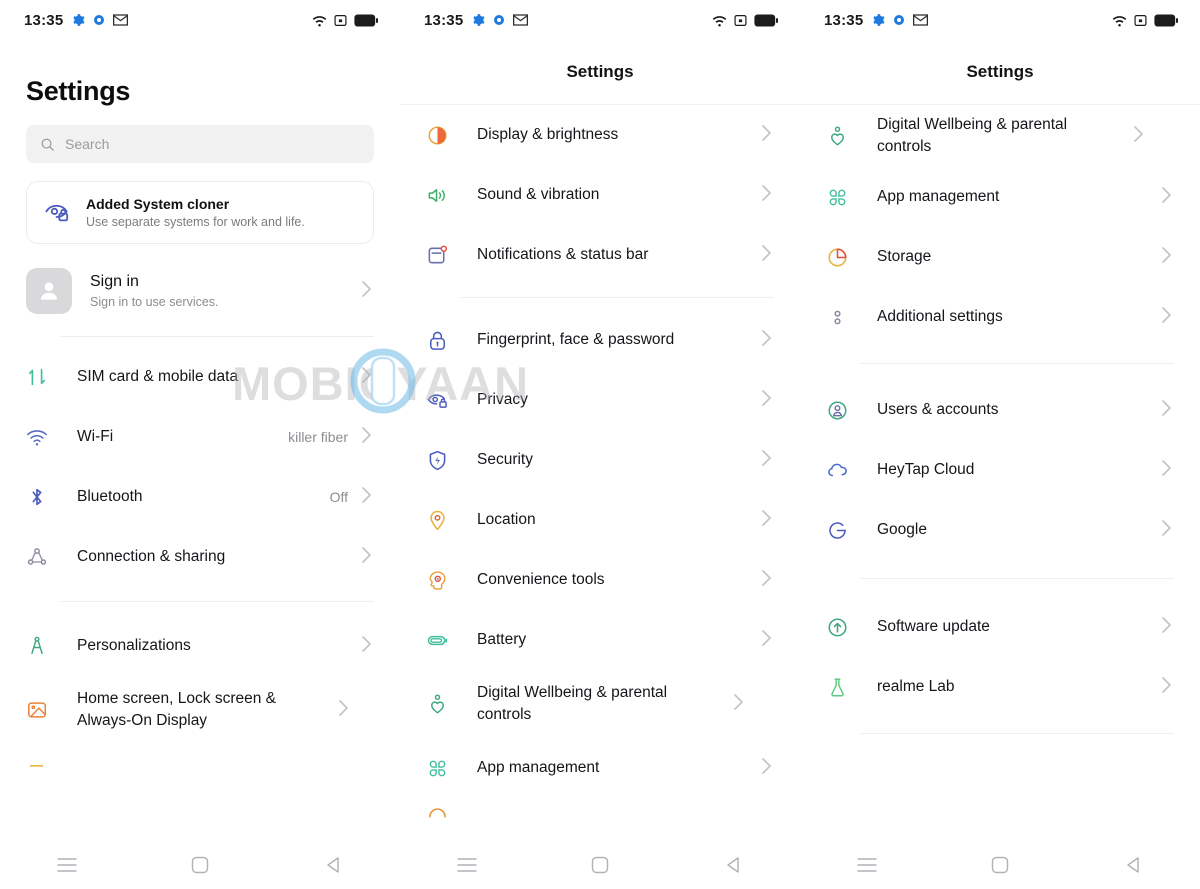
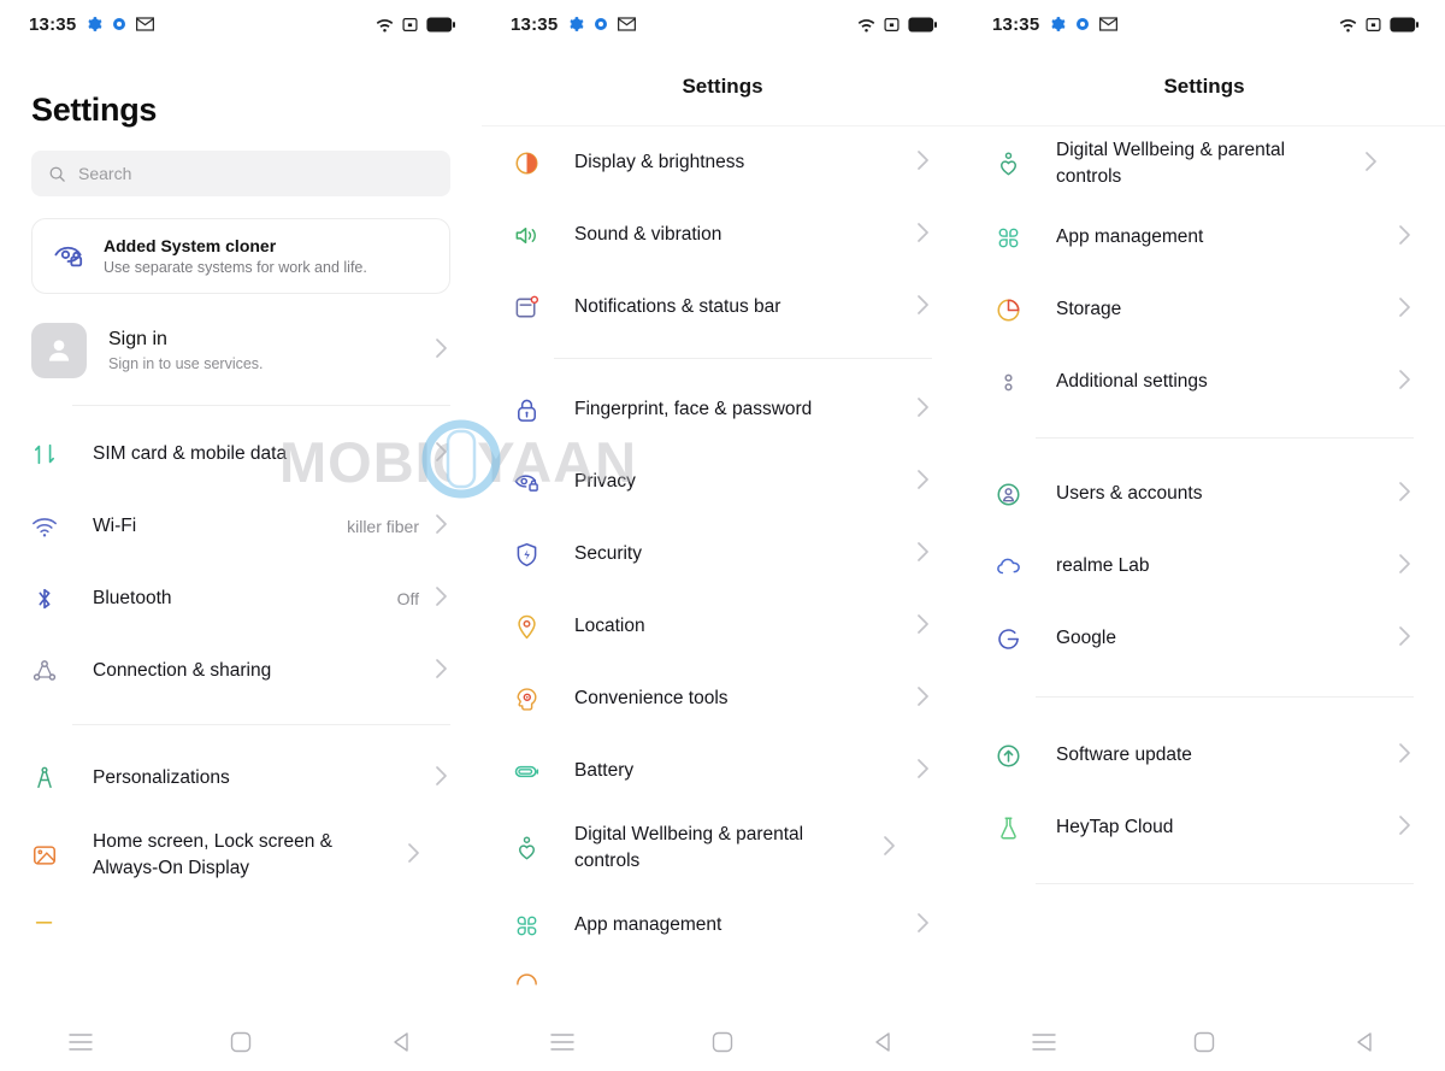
  13:35
  Settings
  Search
  Added System cloner
  Use separate systems for work and life.
  Sign in
  Sign in to use services.
  SIM card & mobile data
  Wi-Fi
  killer fiber
  Bluetooth
  Off
  Connection & sharing
  Personalizations
  Home screen, Lock screen & Always-On Display
  13:35
  Settings
  Display & brightness
  Sound & vibration
  Notifications & status bar
  Fingerprint, face & password
  Privacy
  Security
  Location
  Convenience tools
  Battery
  Digital Wellbeing & parental controls
  App management
  13:35
  Settings
  Digital Wellbeing & parental controls
  App management
  Storage
  Additional settings
  Users & accounts
- HeyTap Cloud
+ realme Lab
  Google
  Software update
- realme Lab
+ HeyTap Cloud
  MOBIYAAN
